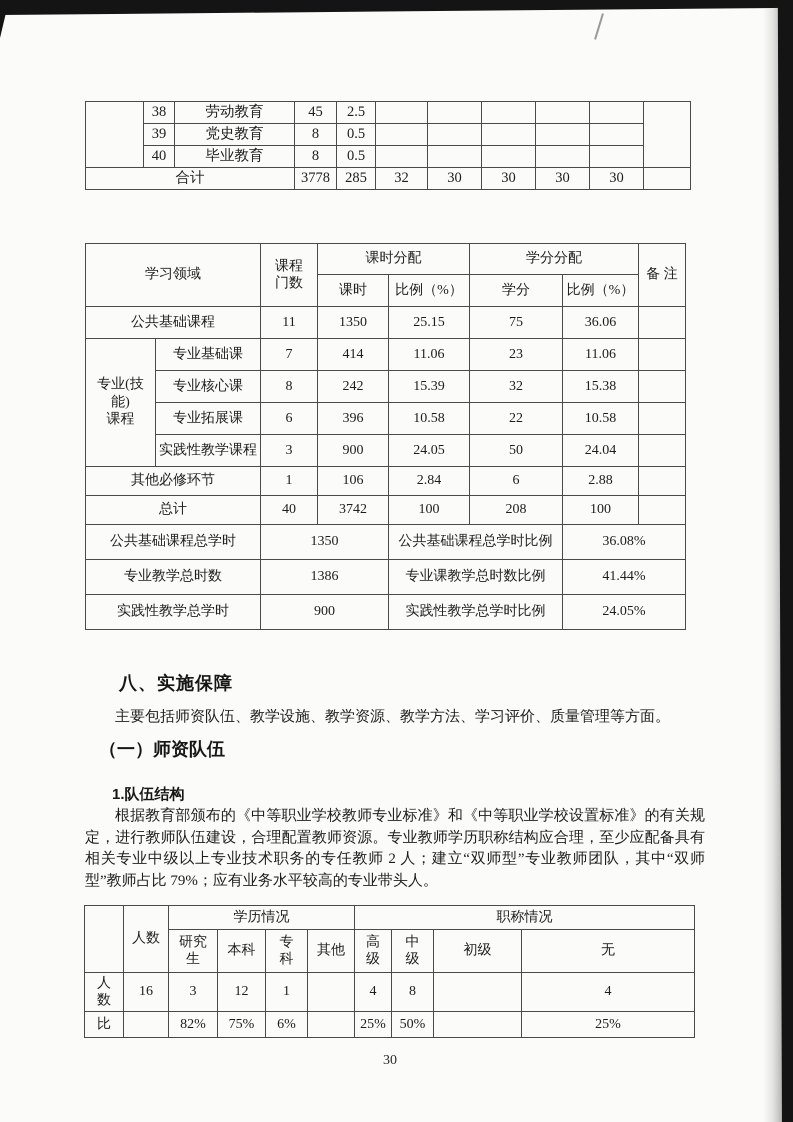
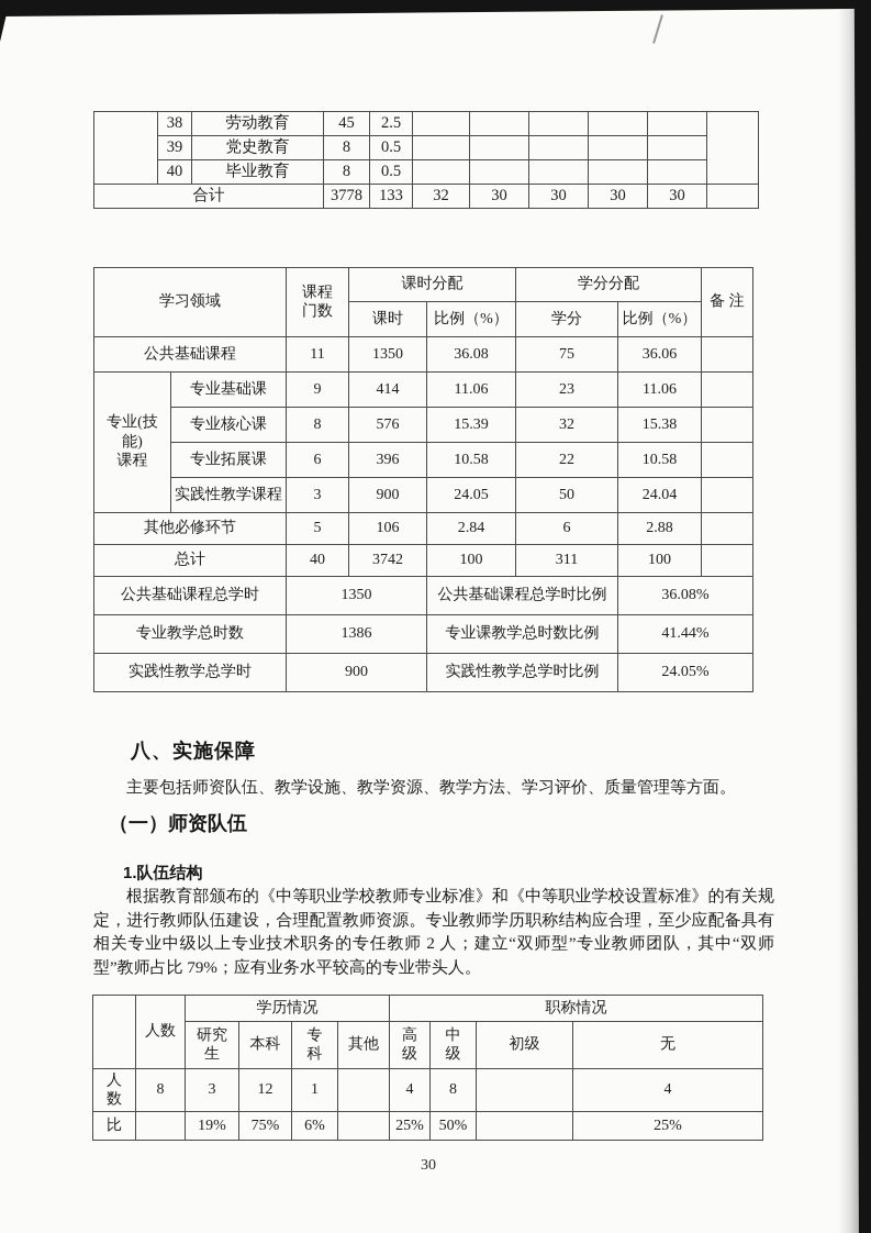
  	38	劳动教育	45	2.5
  39	党史教育	8	0.5
  40	毕业教育	8	0.5
- 合计	3778	285	32	30	30	30	30
+ 合计	3778	133	32	30	30	30	30
  学习领域	课程 门数	课时分配	学分分配	备 注
  课时	比例（%）	学分	比例（%）
- 公共基础课程	11	1350	25.15	75	36.06
+ 公共基础课程	11	1350	36.08	75	36.06
- 专业(技能) 课程	专业基础课	7	414	11.06	23	11.06
+ 专业(技能) 课程	专业基础课	9	414	11.06	23	11.06
- 专业核心课	8	242	15.39	32	15.38
+ 专业核心课	8	576	15.39	32	15.38
  专业拓展课	6	396	10.58	22	10.58
  实践性教学课程	3	900	24.05	50	24.04
- 其他必修环节	1	106	2.84	6	2.88
+ 其他必修环节	5	106	2.84	6	2.88
- 总计	40	3742	100	208	100
+ 总计	40	3742	100	311	100
  公共基础课程总学时	1350	公共基础课程总学时比例	36.08%
  专业教学总时数	1386	专业课教学总时数比例	41.44%
  实践性教学总学时	900	实践性教学总学时比例	24.05%
  八、实施保障
  主要包括师资队伍、教学设施、教学资源、教学方法、学习评价、质量管理等方面。
  （一）师资队伍
  1.队伍结构
  根据教育部颁布的《中等职业学校教师专业标准》和《中等职业学校设置标准》的有关规定，进行教师队伍建设，合理配置教师资源。专业教师学历职称结构应合理，至少应配备具有相关专业中级以上专业技术职务的专任教师 2 人；建立“双师型”专业教师团队，其中“双师型”教师占比 79%；应有业务水平较高的专业带头人。
  	人数	学历情况	职称情况
  研究 生	本科	专 科	其他	高 级	中 级	初级	无
- 人 数	16	3	12	1		4	8		4
+ 人 数	8	3	12	1		4	8		4
- 比		82%	75%	6%		25%	50%		25%
+ 比		19%	75%	6%		25%	50%		25%
  30
